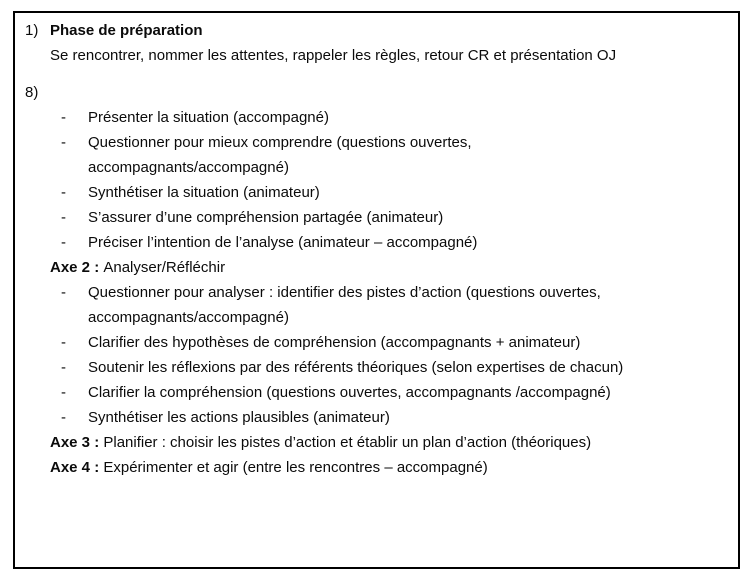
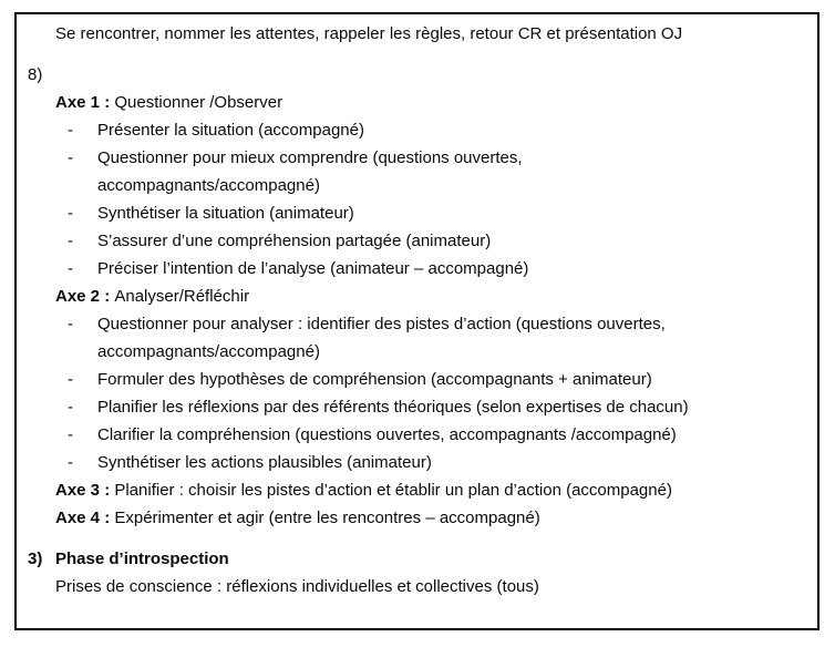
- 1)
- Phase de préparation
  Se rencontrer, nommer les attentes, rappeler les règles, retour CR et présentation OJ
  8)
+ Axe 1 : Questionner /Observer
  -
  Présenter la situation (accompagné)
  -
  Questionner pour mieux comprendre (questions ouvertes,
  accompagnants/accompagné)
  -
  Synthétiser la situation (animateur)
  -
  S’assurer d’une compréhension partagée (animateur)
  -
  Préciser l’intention de l’analyse (animateur – accompagné)
  Axe 2 : Analyser/Réfléchir
  -
  Questionner pour analyser : identifier des pistes d’action (questions ouvertes,
  accompagnants/accompagné)
  -
- Clarifier des hypothèses de compréhension (accompagnants + animateur)
+ Formuler des hypothèses de compréhension (accompagnants + animateur)
  -
- Soutenir les réflexions par des référents théoriques (selon expertises de chacun)
+ Planifier les réflexions par des référents théoriques (selon expertises de chacun)
  -
  Clarifier la compréhension (questions ouvertes, accompagnants /accompagné)
  -
  Synthétiser les actions plausibles (animateur)
- Axe 3 : Planifier : choisir les pistes d’action et établir un plan d’action (théoriques)
+ Axe 3 : Planifier : choisir les pistes d’action et établir un plan d’action (accompagné)
  Axe 4 : Expérimenter et agir (entre les rencontres – accompagné)
+ 3)
+ Phase d’introspection
+ Prises de conscience : réflexions individuelles et collectives (tous)
